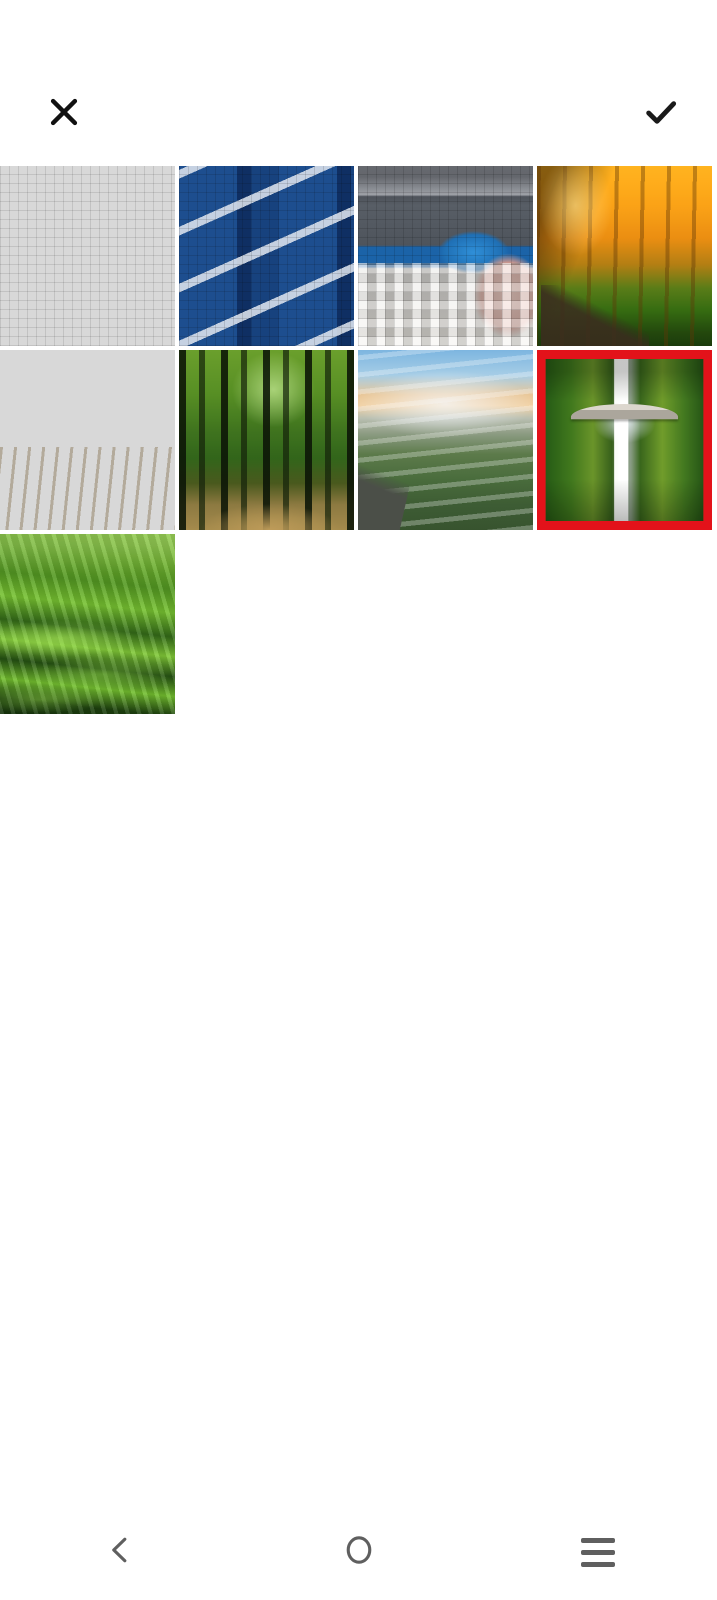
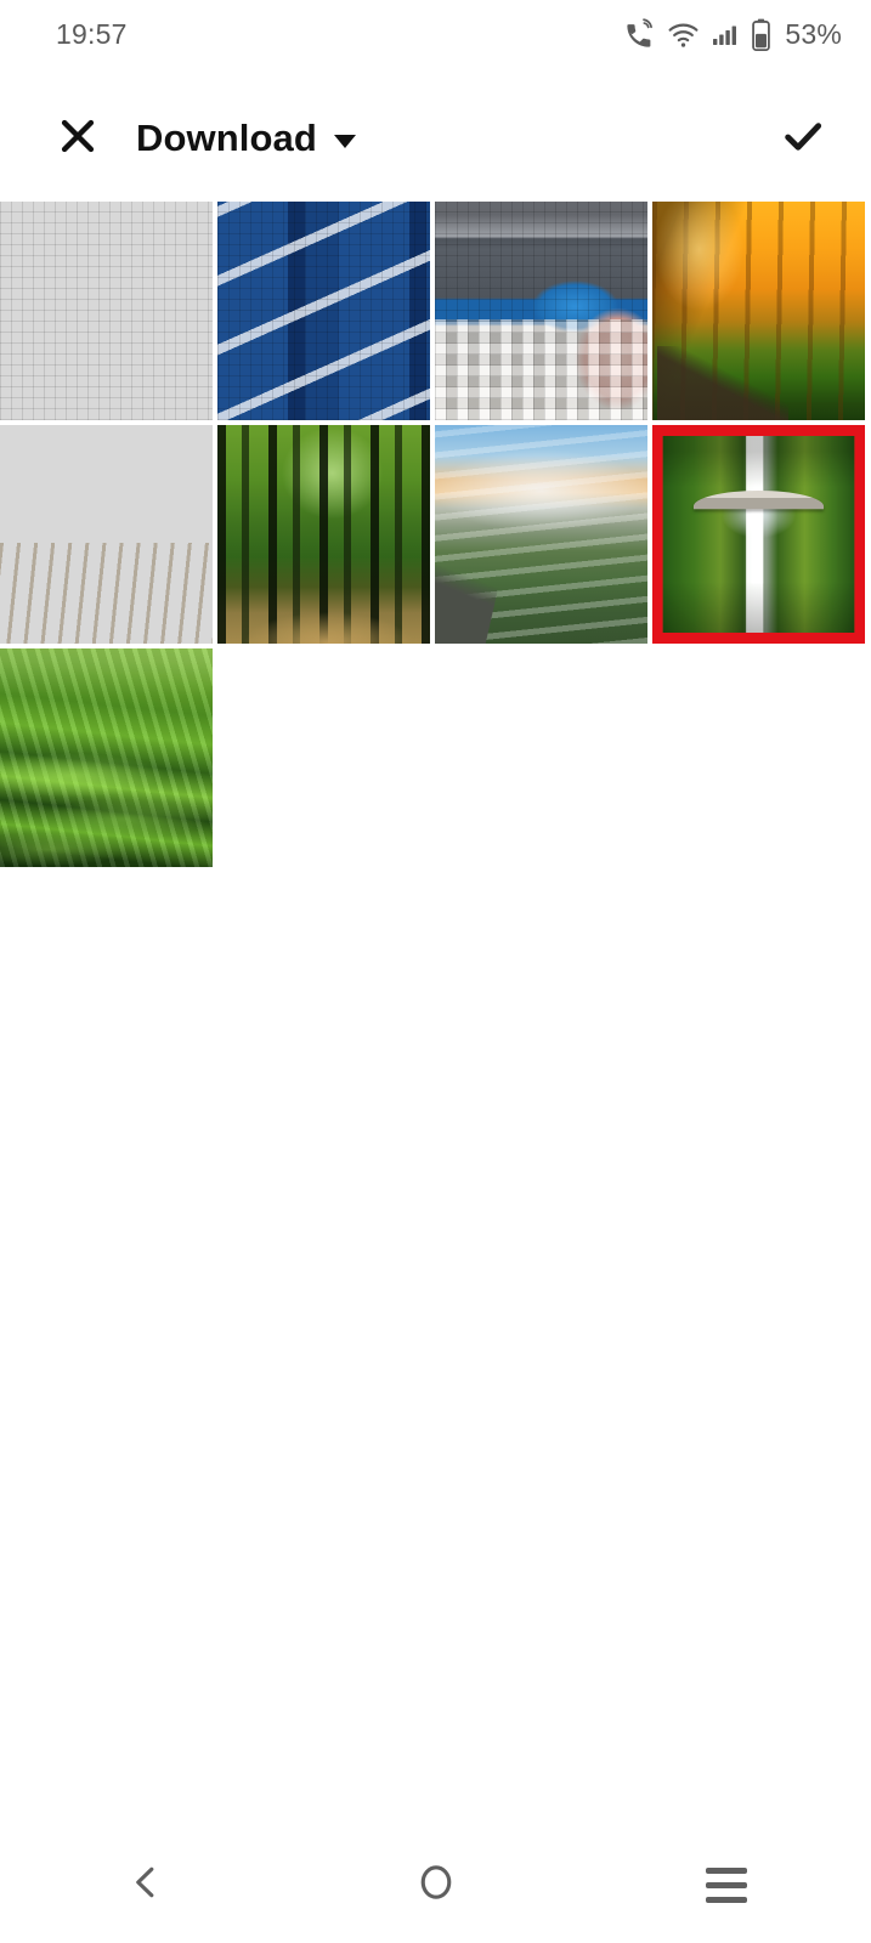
+ 19:57
+ 53%
+ Download
